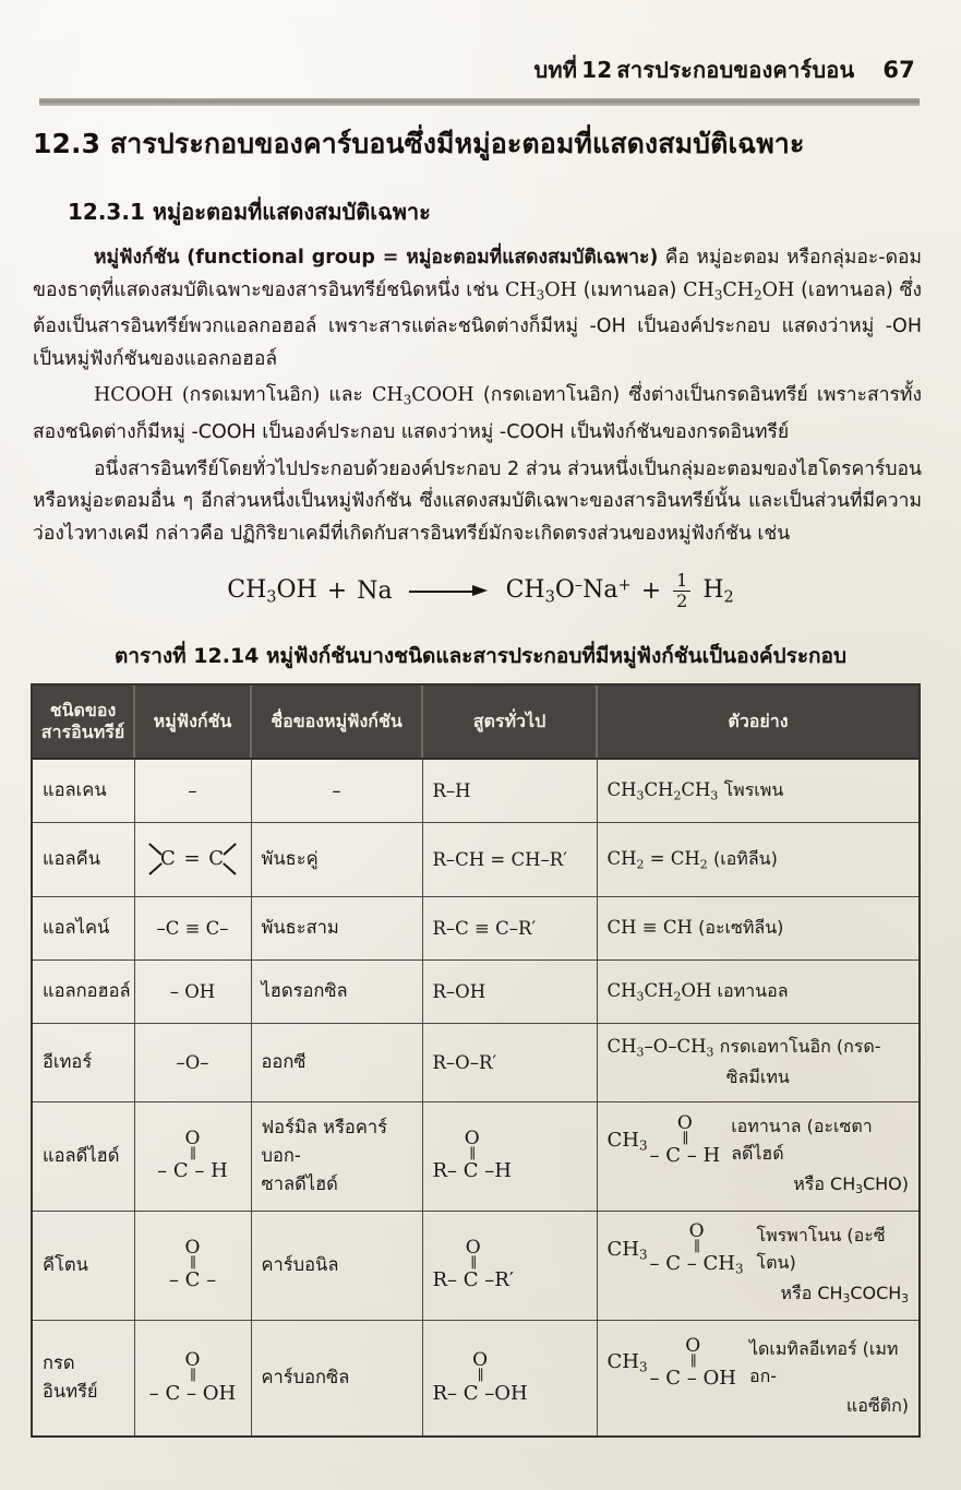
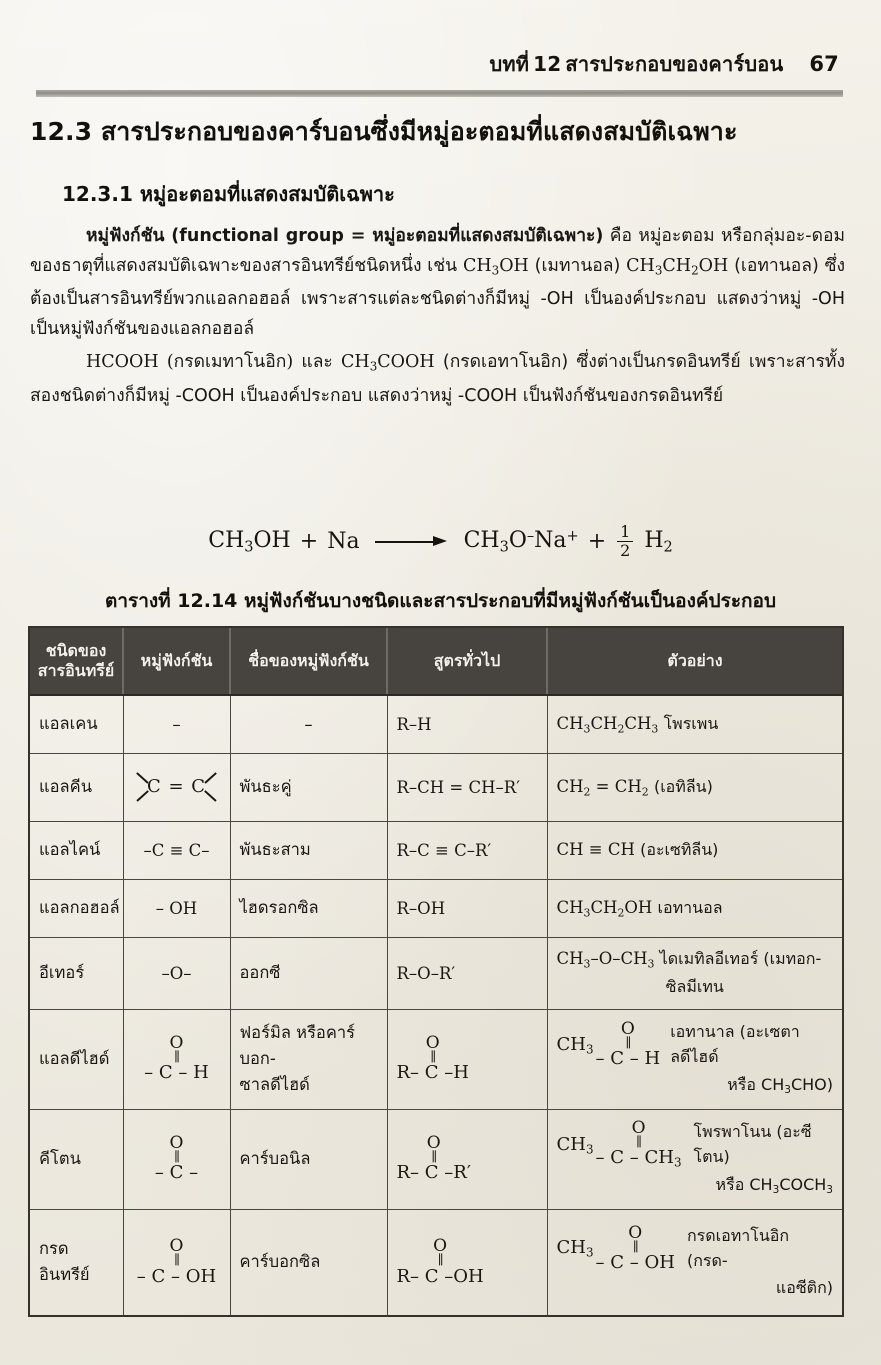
  บทที่ 12 สารประกอบของคาร์บอน
  67
  12.3 สารประกอบของคาร์บอนซึ่งมีหมู่อะตอมที่แสดงสมบัติเฉพาะ
  12.3.1 หมู่อะตอมที่แสดงสมบัติเฉพาะ
  หมู่ฟังก์ชัน (functional group = หมู่อะตอมที่แสดงสมบัติเฉพาะ) คือ หมู่อะตอม หรือกลุ่มอะ-ดอมของธาตุที่แสดงสมบัติเฉพาะของสารอินทรีย์ชนิดหนึ่ง เช่น CH3OH (เมทานอล) CH3CH2OH (เอทานอล) ซึ่งต้องเป็นสารอินทรีย์พวกแอลกอฮอล์ เพราะสารแต่ละชนิดต่างก็มีหมู่ -OH เป็นองค์ประกอบ แสดงว่าหมู่ -OH เป็นหมู่ฟังก์ชันของแอลกอฮอล์
  HCOOH (กรดเมทาโนอิก) และ CH3COOH (กรดเอทาโนอิก) ซึ่งต่างเป็นกรดอินทรีย์ เพราะสารทั้งสองชนิดต่างก็มีหมู่ -COOH เป็นองค์ประกอบ แสดงว่าหมู่ -COOH เป็นฟังก์ชันของกรดอินทรีย์
- อนึ่งสารอินทรีย์โดยทั่วไปประกอบด้วยองค์ประกอบ 2 ส่วน ส่วนหนึ่งเป็นกลุ่มอะตอมของไฮโดรคาร์บอนหรือหมู่อะตอมอื่น ๆ อีกส่วนหนึ่งเป็นหมู่ฟังก์ชัน ซึ่งแสดงสมบัติเฉพาะของสารอินทรีย์นั้น และเป็นส่วนที่มีความว่องไวทางเคมี กล่าวคือ ปฏิกิริยาเคมีที่เกิดกับสารอินทรีย์มักจะเกิดตรงส่วนของหมู่ฟังก์ชัน เช่น
  CH3OH
  +
  Na
  CH3O–Na+
  +
  1
  2
  H2
  ตารางที่ 12.14 หมู่ฟังก์ชันบางชนิดและสารประกอบที่มีหมู่ฟังก์ชันเป็นองค์ประกอบ
  ชนิดของ สารอินทรีย์	หมู่ฟังก์ชัน	ชื่อของหมู่ฟังก์ชัน	สูตรทั่วไป	ตัวอย่าง
  แอลเคน	–	–	R–H	CH3CH2CH3 โพรเพน
  แอลคีน	C = C	พันธะคู่	R–CH = CH–R′	CH2 = CH2 (เอทิลีน)
  แอลไคน์	–C ≡ C–	พันธะสาม	R–C ≡ C–R′	CH ≡ CH (อะเซทิลีน)
  แอลกอฮอล์	– OH	ไฮดรอกซิล	R–OH	CH3CH2OH เอทานอล
- อีเทอร์	–O–	ออกซี	R–O–R′	CH3–O–CH3 กรดเอทาโนอิก (กรด- ซิลมีเทน
+ อีเทอร์	–O–	ออกซี	R–O–R′	CH3–O–CH3 ไดเมทิลอีเทอร์ (เมทอก- ซิลมีเทน
  แอลดีไฮด์	O ∥ – C – H	ฟอร์มิล หรือคาร์บอก- ซาลดีไฮด์	O ∥ R– C –H	CH3 O ∥ – C – H เอทานาล (อะเซตาลดีไฮด์ หรือ CH3CHO)
  คีโตน	O ∥ – C –	คาร์บอนิล	O ∥ R– C –R′	CH3 O ∥ – C – CH3 โพรพาโนน (อะซีโตน) หรือ CH3COCH3
- กรดอินทรีย์	O ∥ – C – OH	คาร์บอกซิล	O ∥ R– C –OH	CH3 O ∥ – C – OH ไดเมทิลอีเทอร์ (เมทอก- แอซีติก)
+ กรดอินทรีย์	O ∥ – C – OH	คาร์บอกซิล	O ∥ R– C –OH	CH3 O ∥ – C – OH กรดเอทาโนอิก (กรด- แอซีติก)
